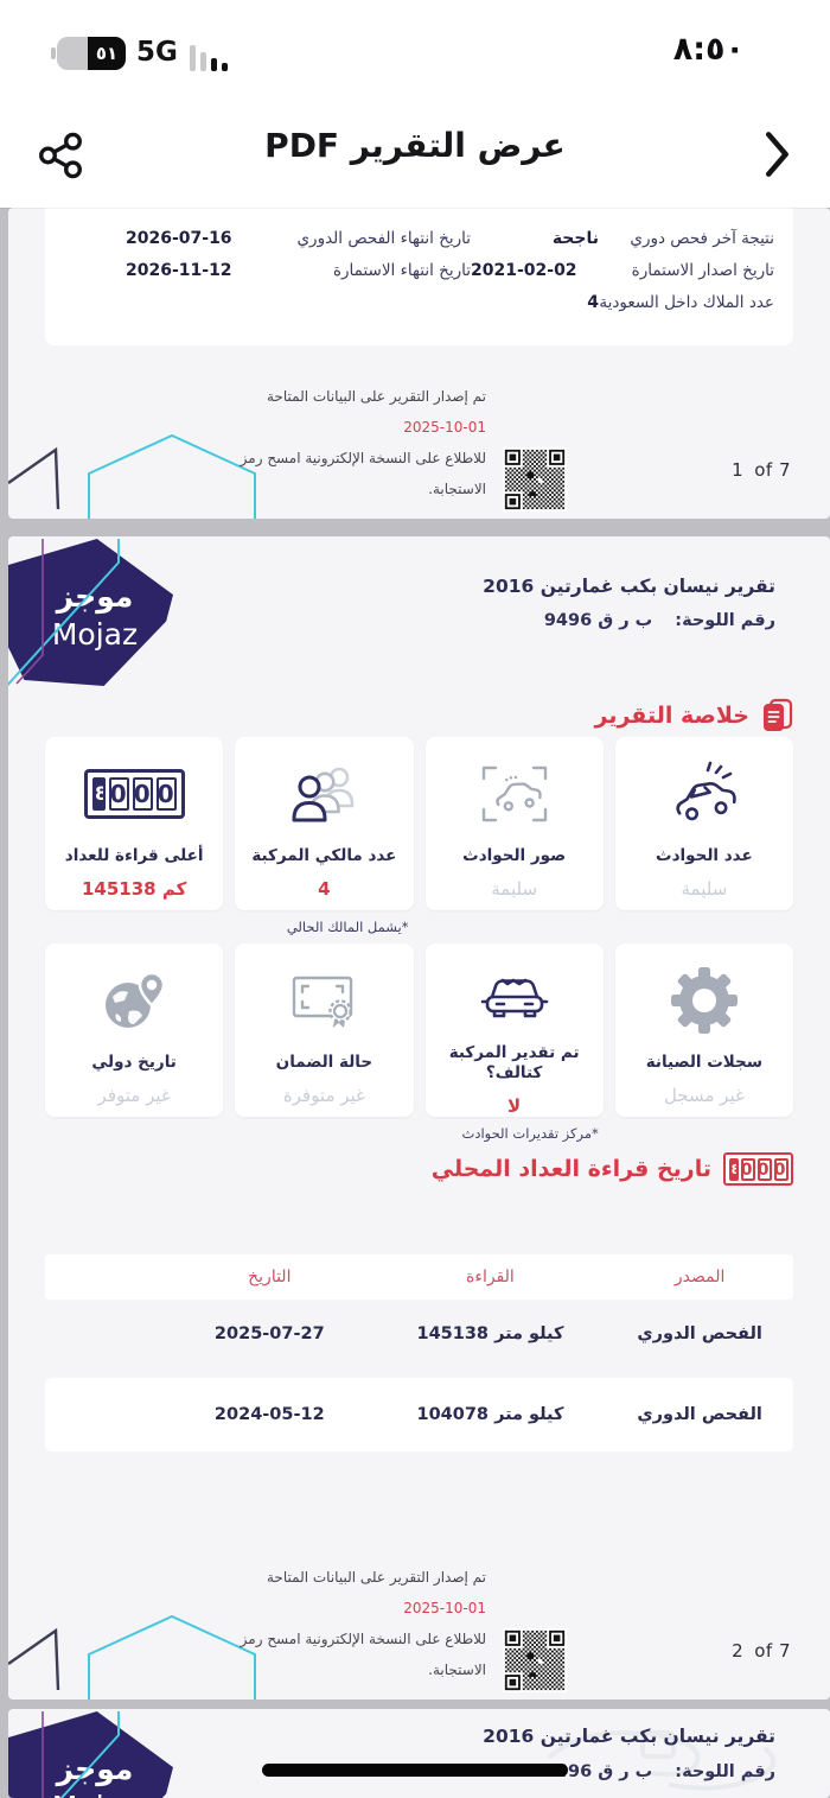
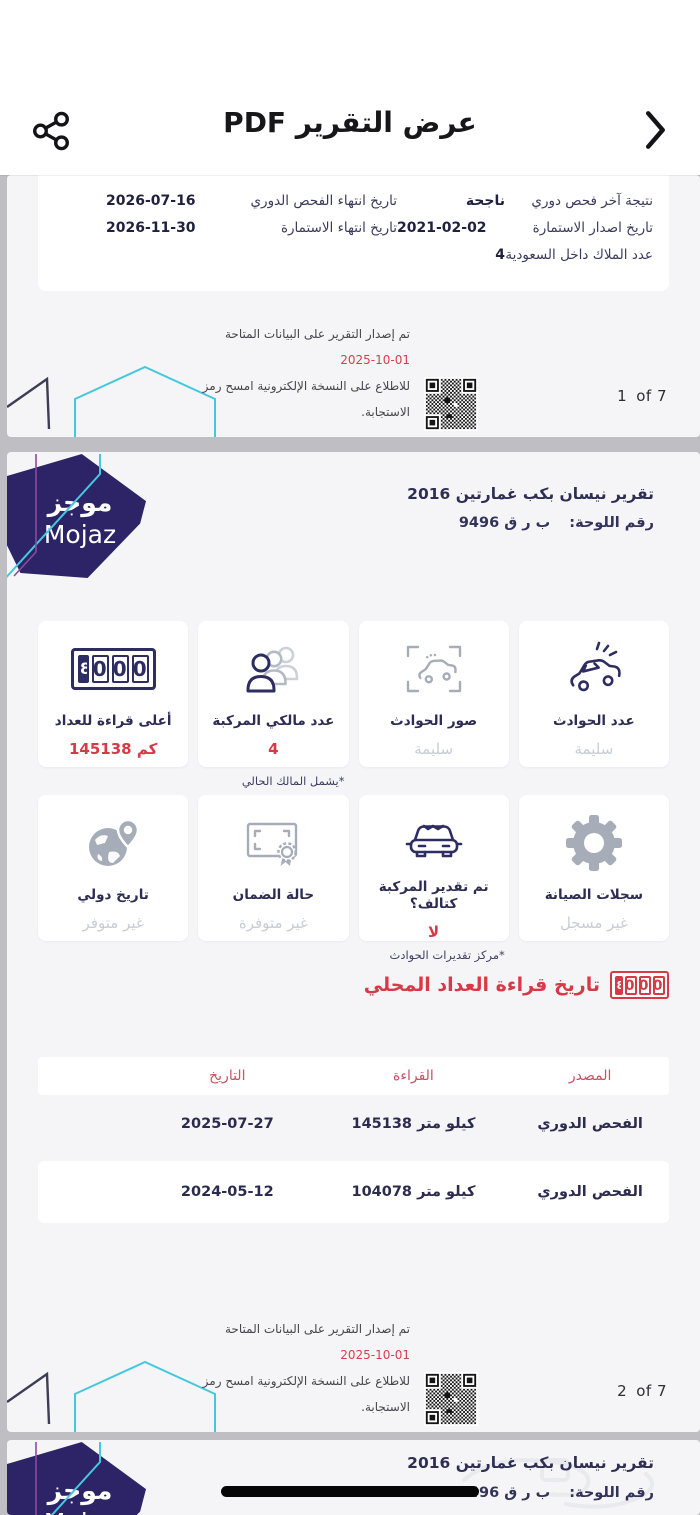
- ٥١
- 5G
- ٨:٥٠
  عرض التقرير PDF
  نتيجة آخر فحص دوري
  ناجحة
  تاريخ انتهاء الفحص الدوري
  2026-07-16
  تاريخ اصدار الاستمارة
  2021-02-02
  تاريخ انتهاء الاستمارة
- 2026-11-12
+ 2026-11-30
  عدد الملاك داخل السعودية
  4
  تم إصدار التقرير على البيانات المتاحة 2025-10-01
  للاطلاع على النسخة الإلكترونية امسح رمز الاستجابة.
  1 of 7
  موجز
  Mojaz
  تقرير نيسان بكب غمارتين 2016
  رقم اللوحة: ب ر ق 9496
- خلاصة التقرير
  عدد الحوادث
  سليمة
  صور الحوادث
  سليمة
  عدد مالكي المركبة
  4
  *يشمل المالك الحالي
  0
  0
  0
  8
  أعلى قراءة للعداد
  145138 كم
  سجلات الصيانة
  غير مسجل
  تم تقدير المركبة كتالف؟
  لا
  *مركز تقديرات الحوادث
  حالة الضمان
  غير متوفرة
  تاريخ دولي
  غير متوفر
  0
  0
  0
  8
  تاريخ قراءة العداد المحلي
  المصدر
  القراءة
  التاريخ
  الفحص الدوري
  145138 كيلو متر
  2025-07-27
  الفحص الدوري
  104078 كيلو متر
  2024-05-12
  تم إصدار التقرير على البيانات المتاحة 2025-10-01
  للاطلاع على النسخة الإلكترونية امسح رمز الاستجابة.
  2 of 7
  موجز
  تقرير نيسان بكب غمارتين 2016
  رقم اللوحة: ب ر ق 96
